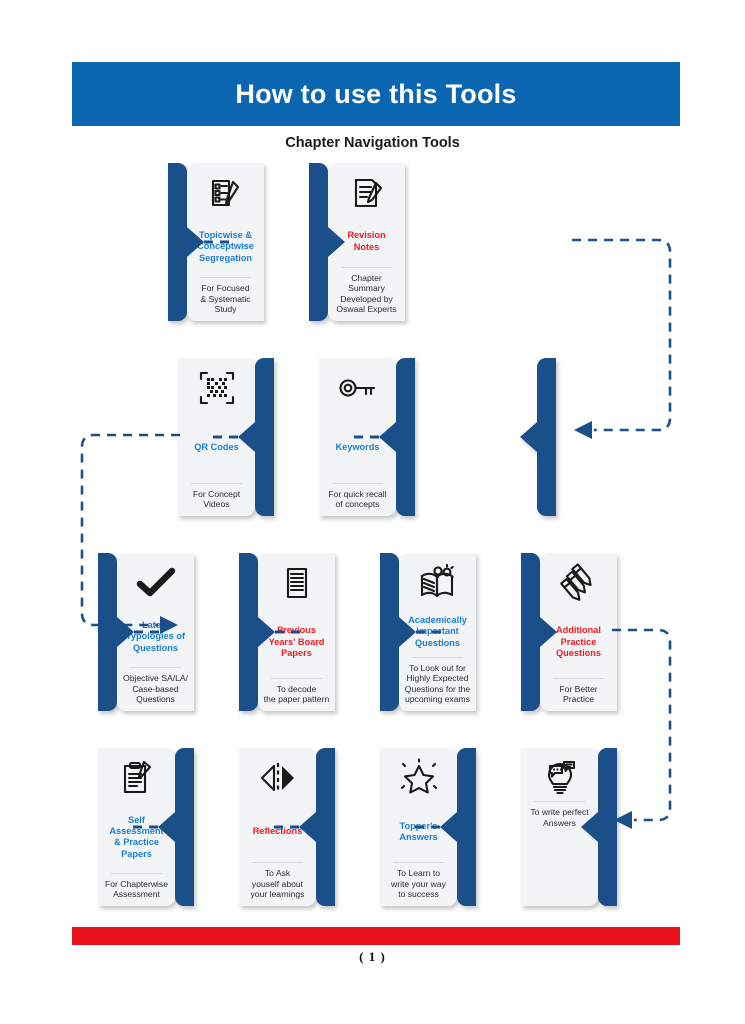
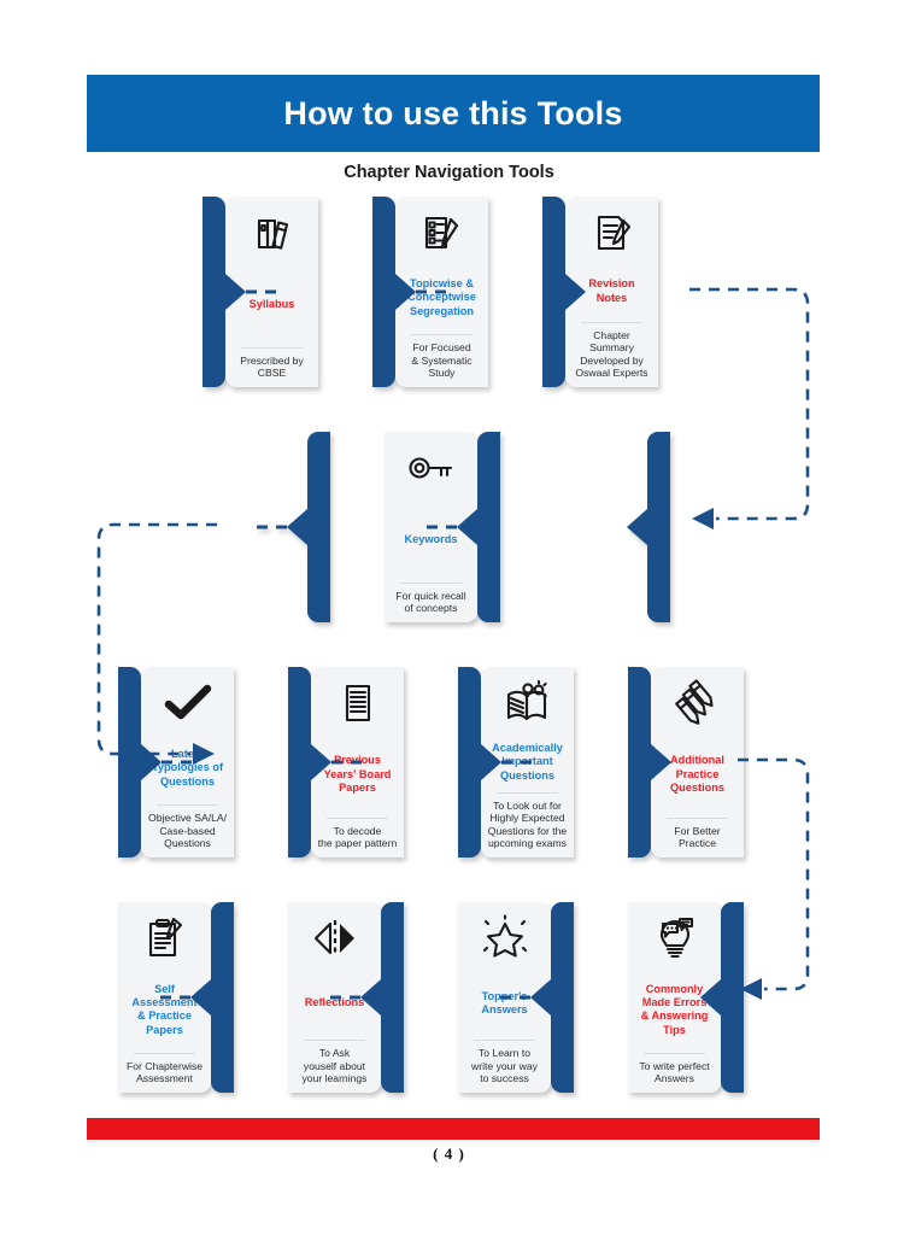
  How to use this Tools
  Chapter Navigation Tools
+ Syllabus
+ Prescribed by
+ CBSE
  Topicwise &
  Conceptwise
  Segregation
  For Focused
  & Systematic
  Study
  Revision
  Notes
  Chapter Summary
  Developed by
  Oswaal Experts
- QR Codes
- For Concept
- Videos
  Keywords
  For quick recall
  of concepts
  ypologies of
  Questions
  Objective SA/LA/
  Case-based
  Questions
  Years' Board
  Papers
  To decode
  the paper pattern
  Academically
  Questions
  To Look out for
  Highly Expected
  Questions for the
  upcoming exams
  Additional
  Practice
  Questions
  For Better
  Practice
  Self
  Assessment
  & Practice
  Papers
  For Chapterwise
  Assessment
  Reflections
  To Ask
  youself about
  your learnings
  Answers
  To Learn to
  write your way
  to success
+ Commonly
+ Made Errors
+ & Answering
+ Tips
  To write perfect
  Answers
- ( 1 )
+ ( 4 )
